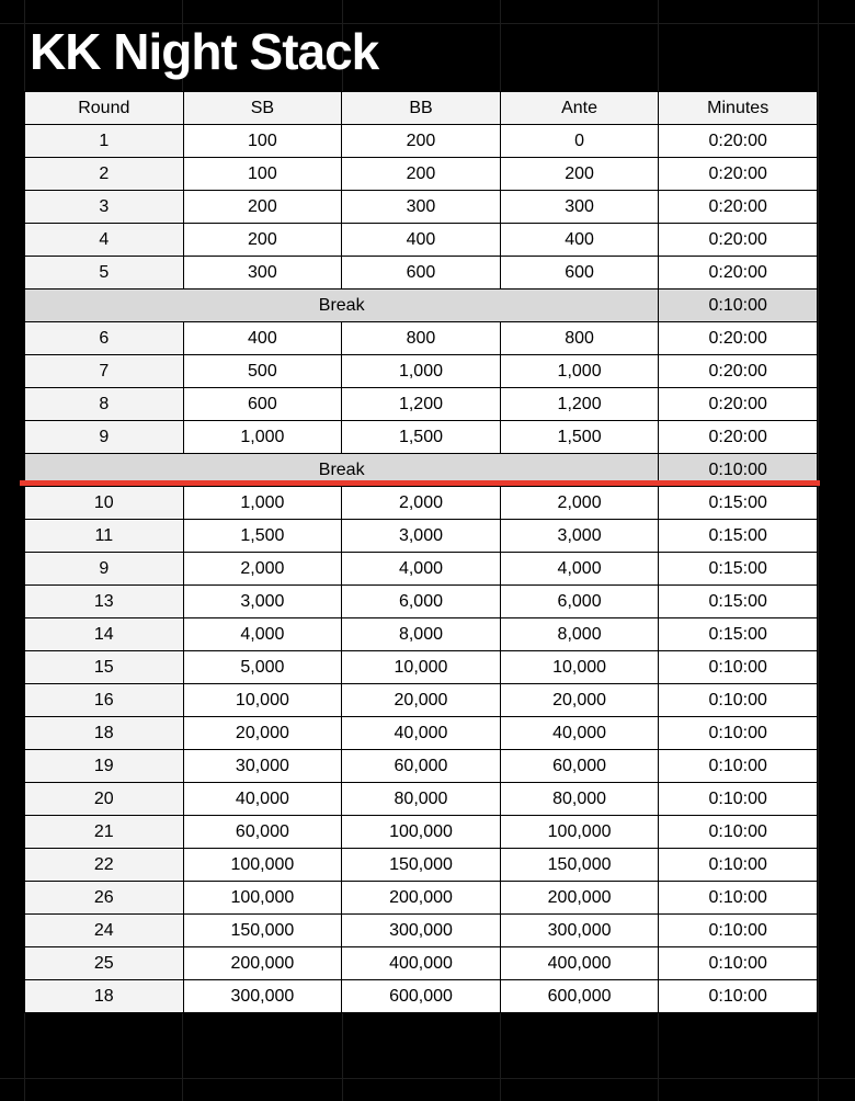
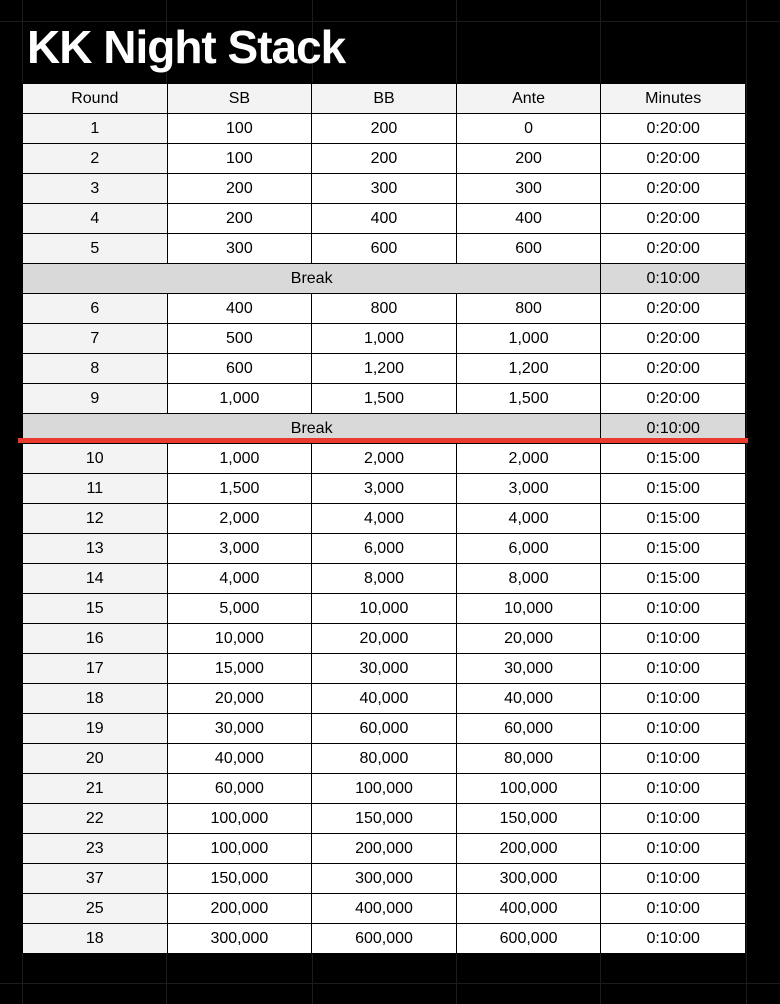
  KK Night Stack
  Round	SB	BB	Ante	Minutes
  1	100	200	0	0:20:00
  2	100	200	200	0:20:00
  3	200	300	300	0:20:00
  4	200	400	400	0:20:00
  5	300	600	600	0:20:00
  Break	0:10:00
  6	400	800	800	0:20:00
  7	500	1,000	1,000	0:20:00
  8	600	1,200	1,200	0:20:00
  9	1,000	1,500	1,500	0:20:00
  Break	0:10:00
  10	1,000	2,000	2,000	0:15:00
  11	1,500	3,000	3,000	0:15:00
- 9	2,000	4,000	4,000	0:15:00
+ 12	2,000	4,000	4,000	0:15:00
  13	3,000	6,000	6,000	0:15:00
  14	4,000	8,000	8,000	0:15:00
  15	5,000	10,000	10,000	0:10:00
  16	10,000	20,000	20,000	0:10:00
+ 17	15,000	30,000	30,000	0:10:00
  18	20,000	40,000	40,000	0:10:00
  19	30,000	60,000	60,000	0:10:00
  20	40,000	80,000	80,000	0:10:00
  21	60,000	100,000	100,000	0:10:00
  22	100,000	150,000	150,000	0:10:00
- 26	100,000	200,000	200,000	0:10:00
+ 23	100,000	200,000	200,000	0:10:00
- 24	150,000	300,000	300,000	0:10:00
+ 37	150,000	300,000	300,000	0:10:00
  25	200,000	400,000	400,000	0:10:00
  18	300,000	600,000	600,000	0:10:00
